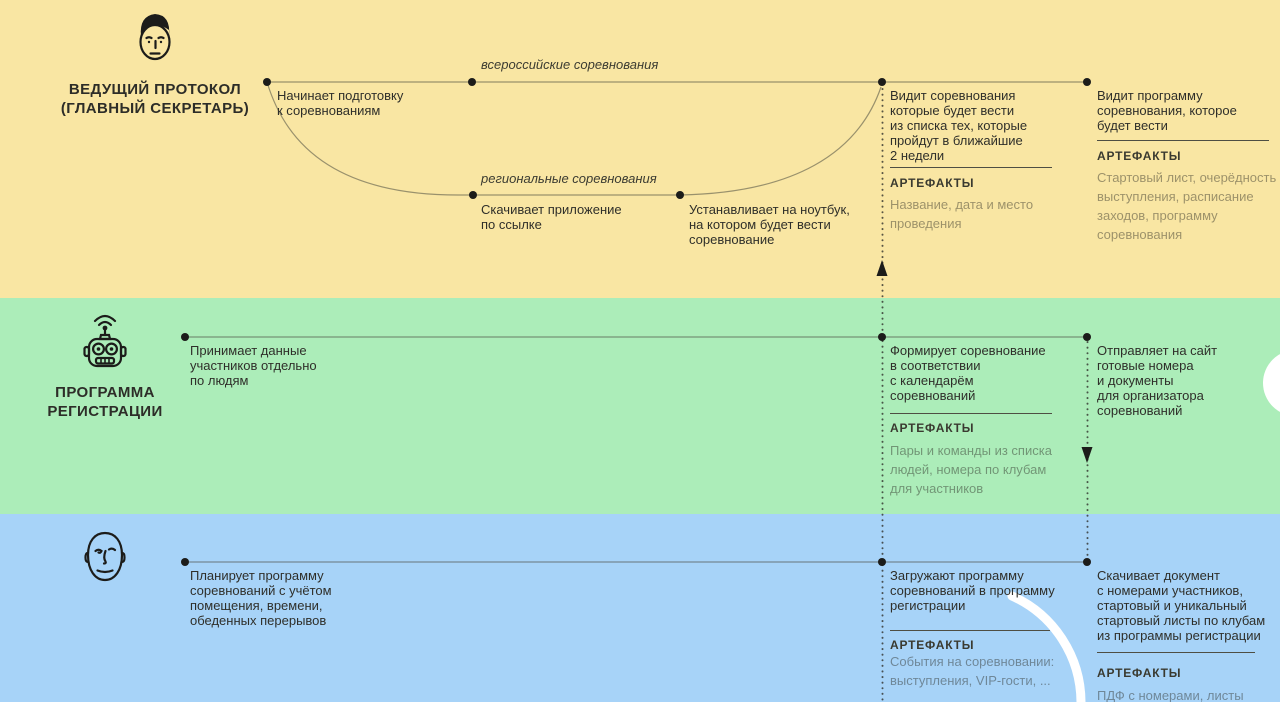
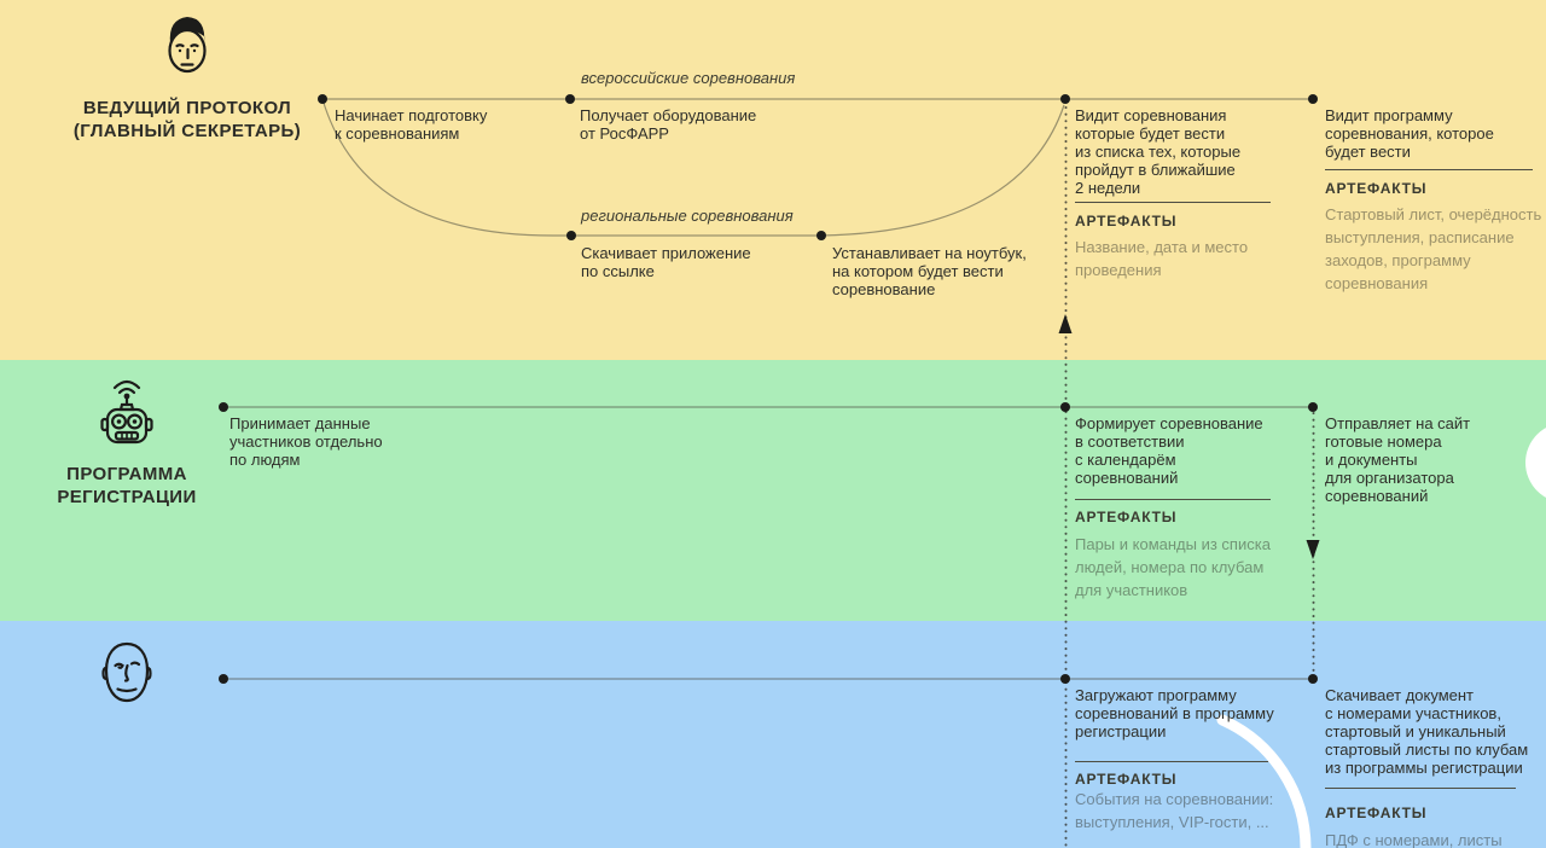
  ВЕДУЩИЙ ПРОТОКОЛ
  (ГЛАВНЫЙ СЕКРЕТАРЬ)
  ПРОГРАММА
  РЕГИСТРАЦИИ
  всероссийские соревнования
  региональные соревнования
  Начинает подготовку
  к соревнованиям
+ Получает оборудование
+ от РосФАРР
  Скачивает приложение
  по ссылке
  Устанавливает на ноутбук,
  на котором будет вести
  соревнование
  Видит соревнования
  которые будет вести
  из списка тех, которые
  пройдут в ближайшие
  2 недели
  АРТЕФАКТЫ
  Название, дата и место
  проведения
  Видит программу
  соревнования, которое
  будет вести
  АРТЕФАКТЫ
  Стартовый лист, очерёдность
  выступления, расписание
  заходов, программу
  соревнования
  Принимает данные
  участников отдельно
  по людям
  Формирует соревнование
  в соответствии
  с календарём
  соревнований
  АРТЕФАКТЫ
  Пары и команды из списка
  людей, номера по клубам
  для участников
  Отправляет на сайт
  готовые номера
  и документы
  для организатора
  соревнований
- Планирует программу
- соревнований с учётом
- помещения, времени,
- обеденных перерывов
  Загружают программу
  соревнований в программу
  регистрации
  АРТЕФАКТЫ
  События на соревновании:
  выступления, VIP-гости, ...
  Скачивает документ
  с номерами участников,
  стартовый и уникальный
  стартовый листы по клубам
  из программы регистрации
  АРТЕФАКТЫ
  ПДФ с номерами, листы
